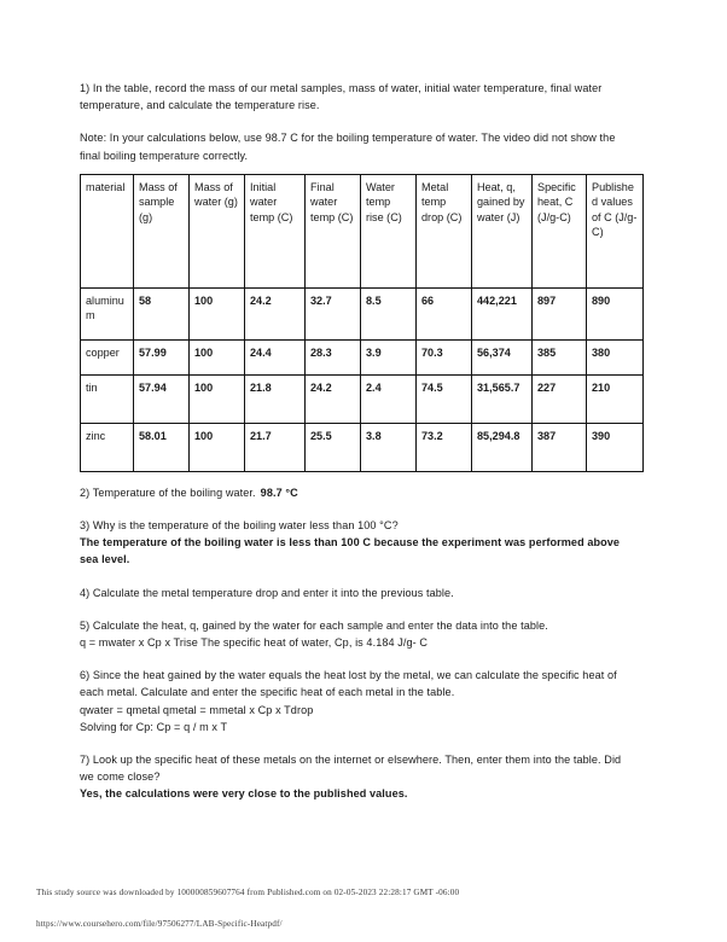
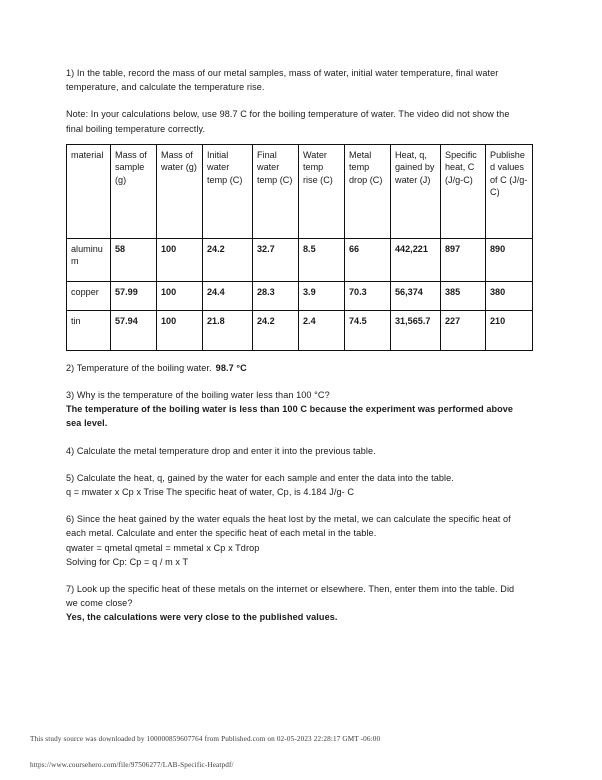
  1) In the table, record the mass of our metal samples, mass of water, initial water temperature, final water temperature, and calculate the temperature rise.
  Note: In your calculations below, use 98.7 C for the boiling temperature of water. The video did not show the final boiling temperature correctly.
  material	Mass of sample (g)	Mass of water (g)	Initial water temp (C)	Final water temp (C)	Water temp rise (C)	Metal temp drop (C)	Heat, q, gained by water (J)	Specific heat, C (J/g-C)	Published values of C (J/g-C)
  aluminum	58	100	24.2	32.7	8.5	66	442,221	897	890
  copper	57.99	100	24.4	28.3	3.9	70.3	56,374	385	380
  tin	57.94	100	21.8	24.2	2.4	74.5	31,565.7	227	210
- zinc	58.01	100	21.7	25.5	3.8	73.2	85,294.8	387	390
  2) Temperature of the boiling water. 98.7 °C
  3) Why is the temperature of the boiling water less than 100 °C?
  The temperature of the boiling water is less than 100 C because the experiment was performed above sea level.
  4) Calculate the metal temperature drop and enter it into the previous table.
  5) Calculate the heat, q, gained by the water for each sample and enter the data into the table.
  q = mwater x Cp x Trise The specific heat of water, Cp, is 4.184 J/g- C
  6) Since the heat gained by the water equals the heat lost by the metal, we can calculate the specific heat of each metal. Calculate and enter the specific heat of each metal in the table.
  qwater = qmetal qmetal = mmetal x Cp x Tdrop
  Solving for Cp: Cp = q / m x T
  7) Look up the specific heat of these metals on the internet or elsewhere. Then, enter them into the table. Did we come close?
  Yes, the calculations were very close to the published values.
  This study source was downloaded by 100000859607764 from Published.com on 02-05-2023 22:28:17 GMT -06:00
  https://www.coursehero.com/file/97506277/LAB-Specific-Heatpdf/
